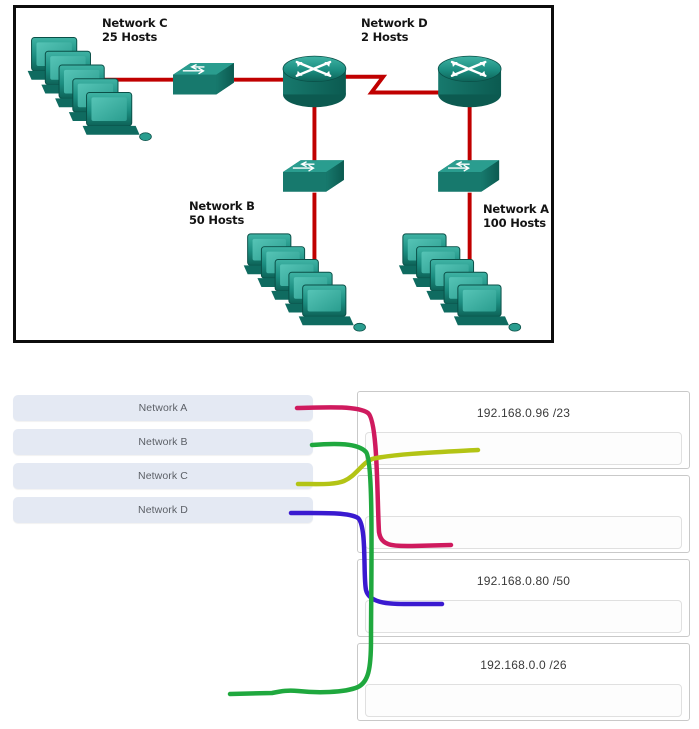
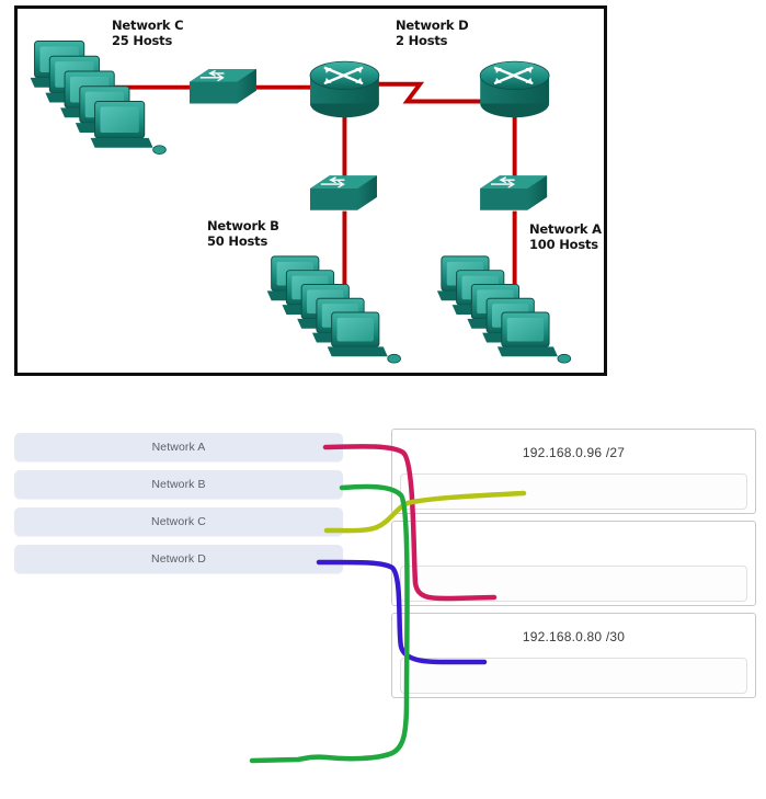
  Network C
  25 Hosts
  Network D
  2 Hosts
  Network B
  50 Hosts
  Network A
  100 Hosts
  Network A
  Network B
  Network C
  Network D
- 192.168.0.96 /23
+ 192.168.0.96 /27
- 192.168.0.80 /50
+ 192.168.0.80 /30
- 192.168.0.0 /26
